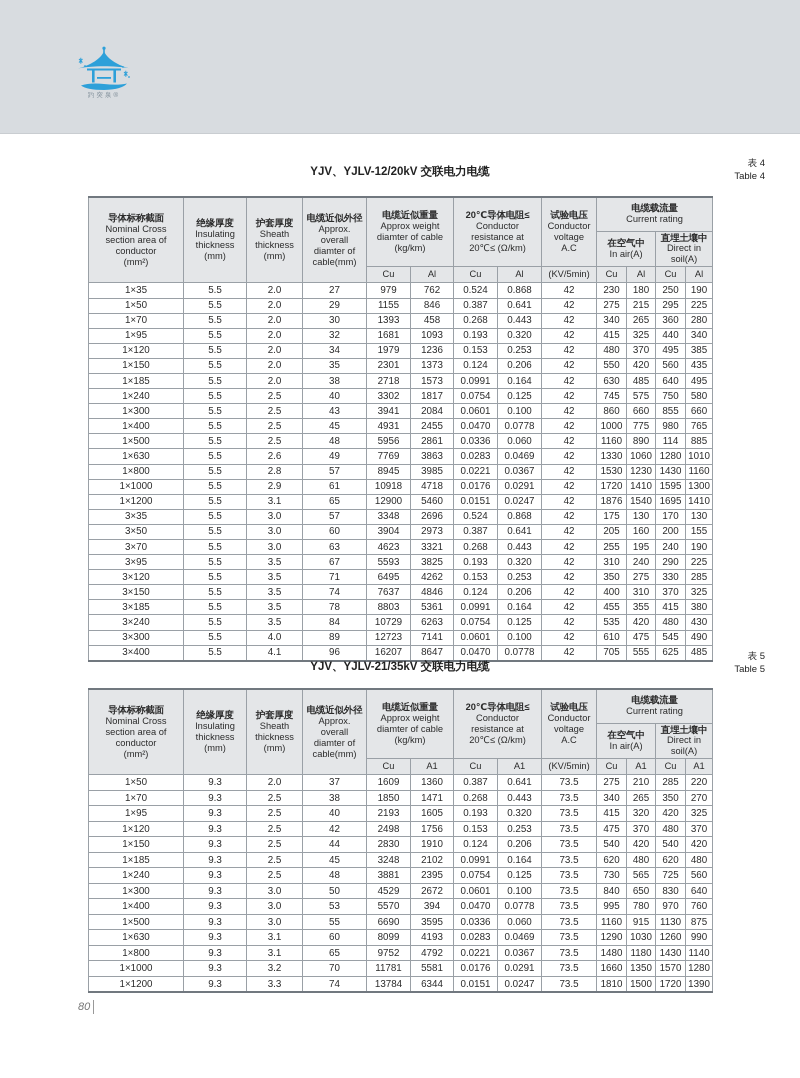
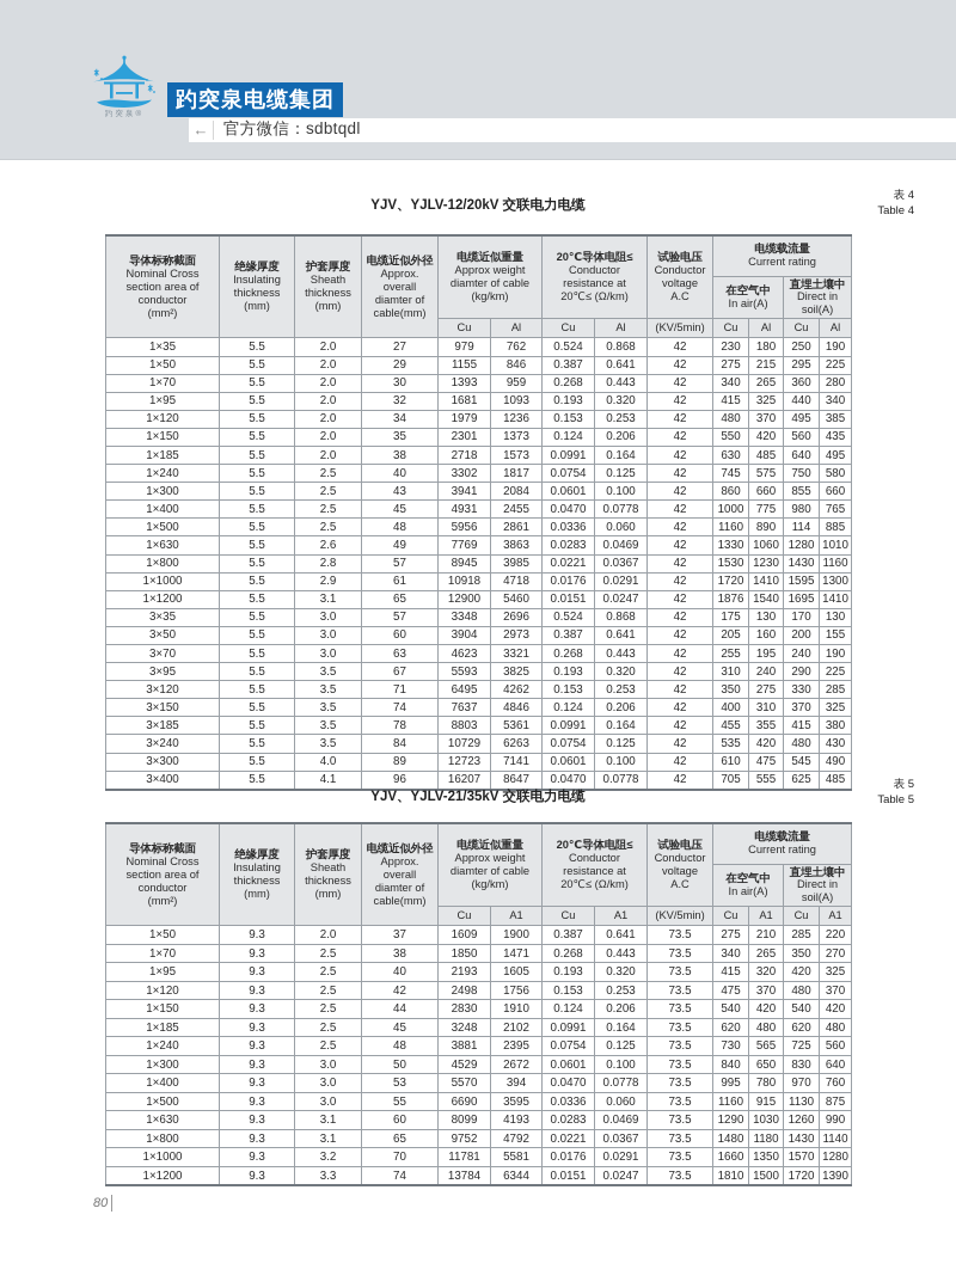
+ 趵突泉电缆集团
+ ←
+ 官方微信：sdbtqdl
  表 4
  Table 4
  YJV、YJLV-12/20kV 交联电力电缆
  导体标称截面Nominal Cross section area of conductor (mm²)	绝缘厚度Insulating thickness (mm)	护套厚度Sheath thickness (mm)	电缆近似外径Approx. overall diamter of cable(mm)	电缆近似重量Approx weight diamter of cable (kg/km)	20℃导体电阻≤Conductor resistance at 20℃≤ (Ω/km)	试验电压Conductor voltage A.C	电缆载流量Current rating
  在空气中In air(A)	直埋土壤中Direct in soil(A)
  Cu	Al	Cu	Al	(KV/5min)	Cu	Al	Cu	Al
  1×35	5.5	2.0	27	979	762	0.524	0.868	42	230	180	250	190
  1×50	5.5	2.0	29	1155	846	0.387	0.641	42	275	215	295	225
- 1×70	5.5	2.0	30	1393	458	0.268	0.443	42	340	265	360	280
+ 1×70	5.5	2.0	30	1393	959	0.268	0.443	42	340	265	360	280
  1×95	5.5	2.0	32	1681	1093	0.193	0.320	42	415	325	440	340
  1×120	5.5	2.0	34	1979	1236	0.153	0.253	42	480	370	495	385
  1×150	5.5	2.0	35	2301	1373	0.124	0.206	42	550	420	560	435
  1×185	5.5	2.0	38	2718	1573	0.0991	0.164	42	630	485	640	495
  1×240	5.5	2.5	40	3302	1817	0.0754	0.125	42	745	575	750	580
  1×300	5.5	2.5	43	3941	2084	0.0601	0.100	42	860	660	855	660
  1×400	5.5	2.5	45	4931	2455	0.0470	0.0778	42	1000	775	980	765
  1×500	5.5	2.5	48	5956	2861	0.0336	0.060	42	1160	890	114	885
  1×630	5.5	2.6	49	7769	3863	0.0283	0.0469	42	1330	1060	1280	1010
  1×800	5.5	2.8	57	8945	3985	0.0221	0.0367	42	1530	1230	1430	1160
  1×1000	5.5	2.9	61	10918	4718	0.0176	0.0291	42	1720	1410	1595	1300
  1×1200	5.5	3.1	65	12900	5460	0.0151	0.0247	42	1876	1540	1695	1410
  3×35	5.5	3.0	57	3348	2696	0.524	0.868	42	175	130	170	130
  3×50	5.5	3.0	60	3904	2973	0.387	0.641	42	205	160	200	155
  3×70	5.5	3.0	63	4623	3321	0.268	0.443	42	255	195	240	190
  3×95	5.5	3.5	67	5593	3825	0.193	0.320	42	310	240	290	225
  3×120	5.5	3.5	71	6495	4262	0.153	0.253	42	350	275	330	285
  3×150	5.5	3.5	74	7637	4846	0.124	0.206	42	400	310	370	325
  3×185	5.5	3.5	78	8803	5361	0.0991	0.164	42	455	355	415	380
  3×240	5.5	3.5	84	10729	6263	0.0754	0.125	42	535	420	480	430
  3×300	5.5	4.0	89	12723	7141	0.0601	0.100	42	610	475	545	490
  3×400	5.5	4.1	96	16207	8647	0.0470	0.0778	42	705	555	625	485
  表 5
  Table 5
  YJV、YJLV-21/35kV 交联电力电缆
  导体标称截面Nominal Cross section area of conductor (mm²)	绝缘厚度Insulating thickness (mm)	护套厚度Sheath thickness (mm)	电缆近似外径Approx. overall diamter of cable(mm)	电缆近似重量Approx weight diamter of cable (kg/km)	20℃导体电阻≤Conductor resistance at 20℃≤ (Ω/km)	试验电压Conductor voltage A.C	电缆载流量Current rating
  在空气中In air(A)	直埋土壤中Direct in soil(A)
  Cu	A1	Cu	A1	(KV/5min)	Cu	A1	Cu	A1
- 1×50	9.3	2.0	37	1609	1360	0.387	0.641	73.5	275	210	285	220
+ 1×50	9.3	2.0	37	1609	1900	0.387	0.641	73.5	275	210	285	220
  1×70	9.3	2.5	38	1850	1471	0.268	0.443	73.5	340	265	350	270
  1×95	9.3	2.5	40	2193	1605	0.193	0.320	73.5	415	320	420	325
  1×120	9.3	2.5	42	2498	1756	0.153	0.253	73.5	475	370	480	370
  1×150	9.3	2.5	44	2830	1910	0.124	0.206	73.5	540	420	540	420
  1×185	9.3	2.5	45	3248	2102	0.0991	0.164	73.5	620	480	620	480
  1×240	9.3	2.5	48	3881	2395	0.0754	0.125	73.5	730	565	725	560
  1×300	9.3	3.0	50	4529	2672	0.0601	0.100	73.5	840	650	830	640
  1×400	9.3	3.0	53	5570	394	0.0470	0.0778	73.5	995	780	970	760
  1×500	9.3	3.0	55	6690	3595	0.0336	0.060	73.5	1160	915	1130	875
  1×630	9.3	3.1	60	8099	4193	0.0283	0.0469	73.5	1290	1030	1260	990
  1×800	9.3	3.1	65	9752	4792	0.0221	0.0367	73.5	1480	1180	1430	1140
  1×1000	9.3	3.2	70	11781	5581	0.0176	0.0291	73.5	1660	1350	1570	1280
  1×1200	9.3	3.3	74	13784	6344	0.0151	0.0247	73.5	1810	1500	1720	1390
  80
